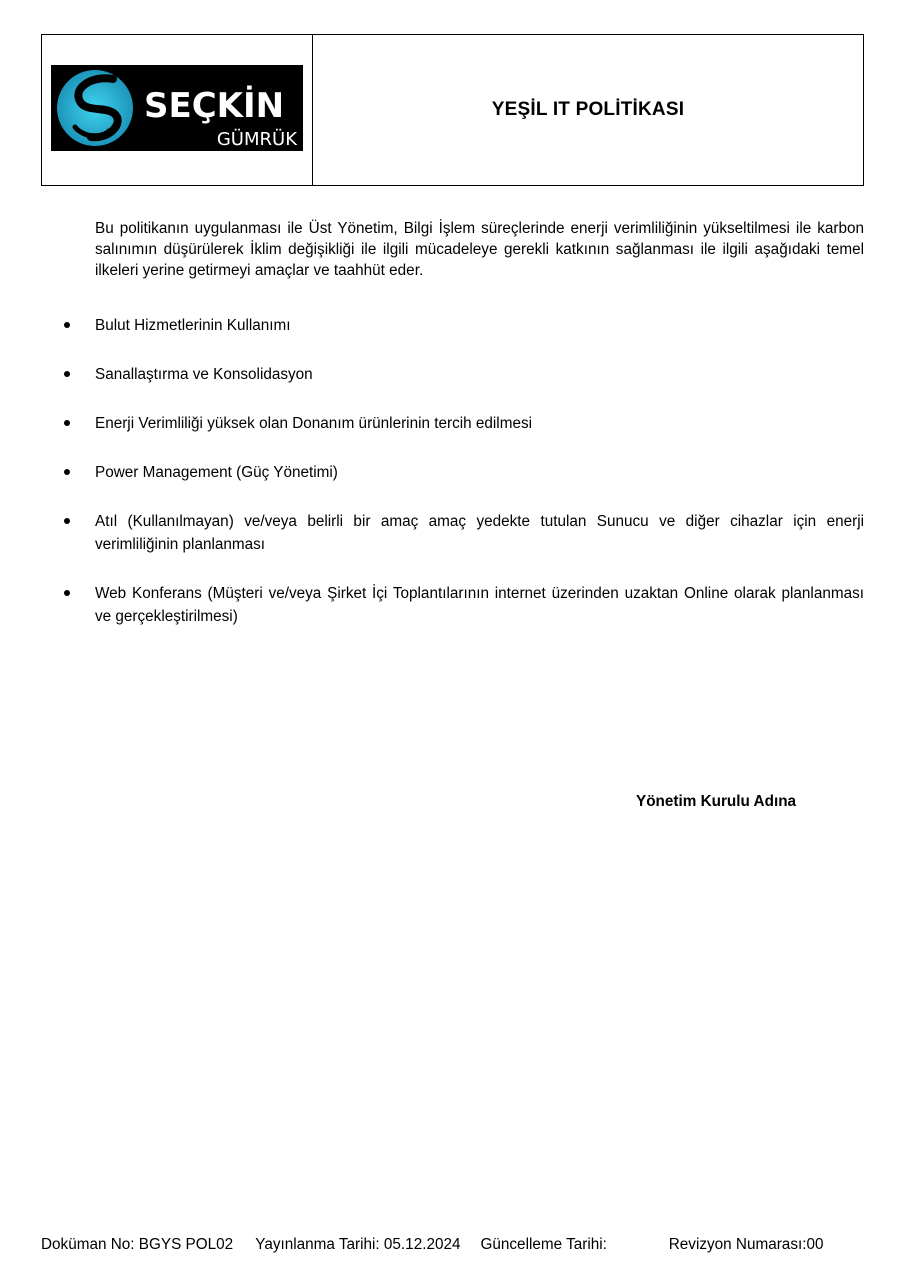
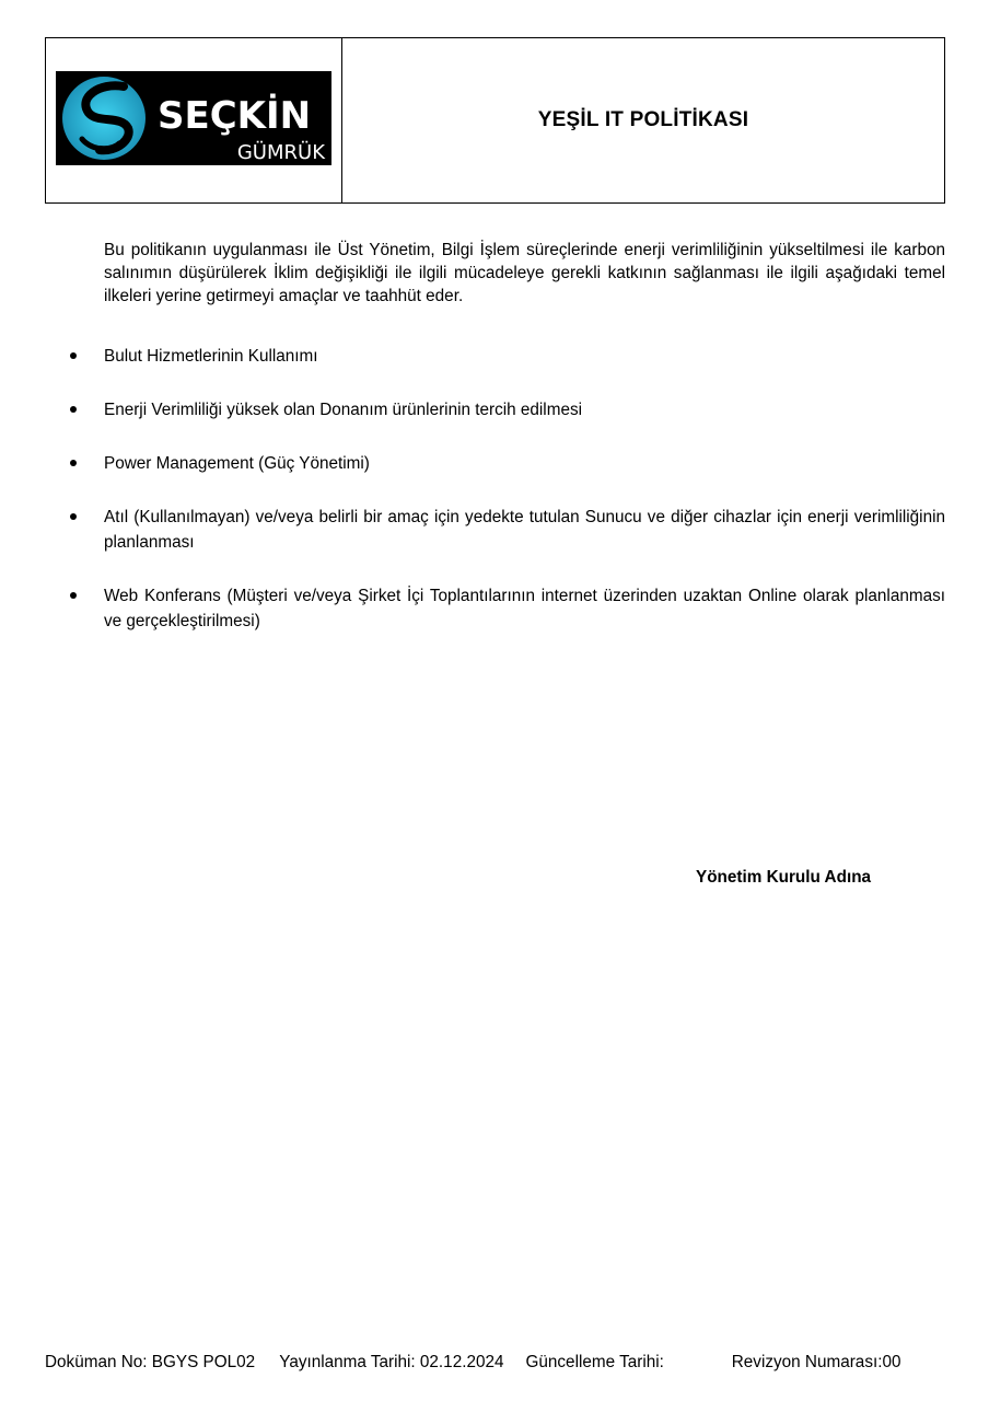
  SEÇKİN
  GÜMRÜK
  YEŞİL IT POLİTİKASI
  Bu politikanın uygulanması ile Üst Yönetim, Bilgi İşlem süreçlerinde enerji verimliliğinin yükseltilmesi ile karbon salınımın düşürülerek İklim değişikliği ile ilgili mücadeleye gerekli katkının sağlanması ile ilgili aşağıdaki temel ilkeleri yerine getirmeyi amaçlar ve taahhüt eder.
  Bulut Hizmetlerinin Kullanımı
- Sanallaştırma ve Konsolidasyon
  Enerji Verimliliği yüksek olan Donanım ürünlerinin tercih edilmesi
  Power Management (Güç Yönetimi)
- Atıl (Kullanılmayan) ve/veya belirli bir amaç amaç yedekte tutulan Sunucu ve diğer cihazlar için enerji verimliliğinin planlanması
+ Atıl (Kullanılmayan) ve/veya belirli bir amaç için yedekte tutulan Sunucu ve diğer cihazlar için enerji verimliliğinin planlanması
  Web Konferans (Müşteri ve/veya Şirket İçi Toplantılarının internet üzerinden uzaktan Online olarak planlanması ve gerçekleştirilmesi)
  Yönetim Kurulu Adına
- Doküman No: BGYS POL02 Yayınlanma Tarihi: 05.12.2024 Güncelleme Tarihi: Revizyon Numarası:00
+ Doküman No: BGYS POL02 Yayınlanma Tarihi: 02.12.2024 Güncelleme Tarihi: Revizyon Numarası:00
